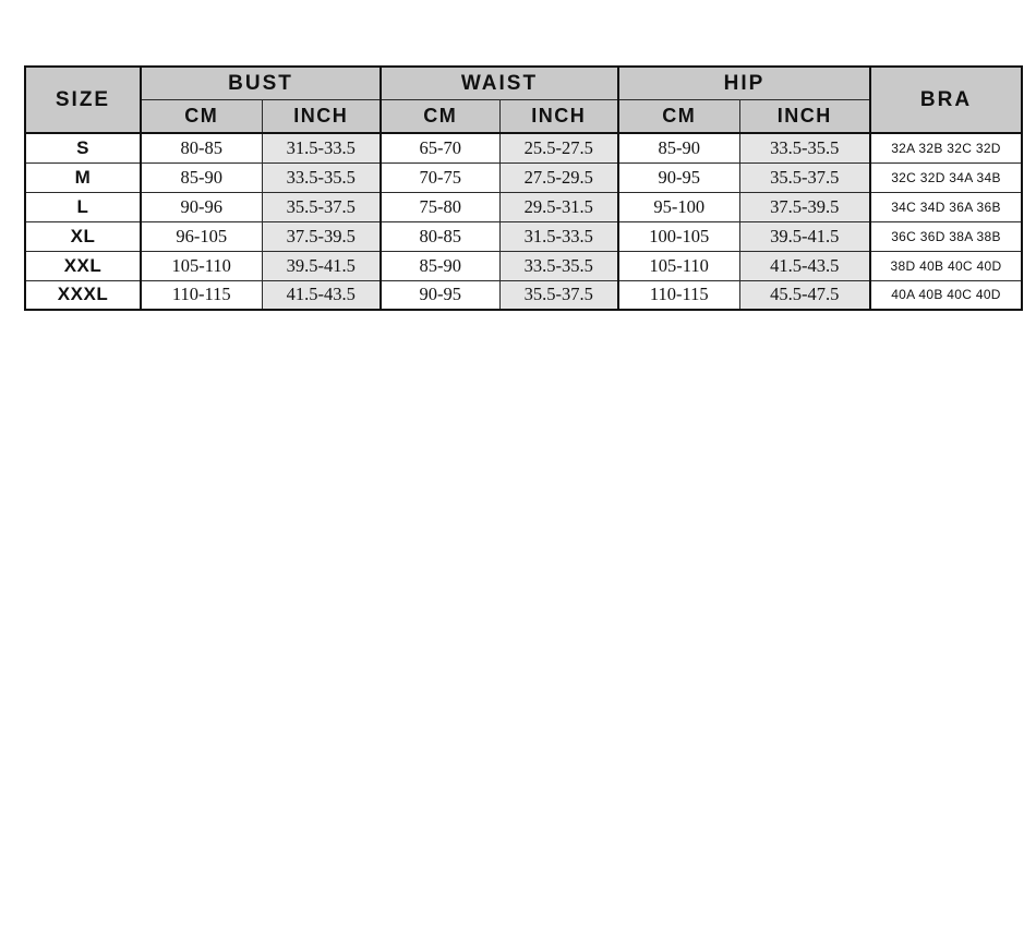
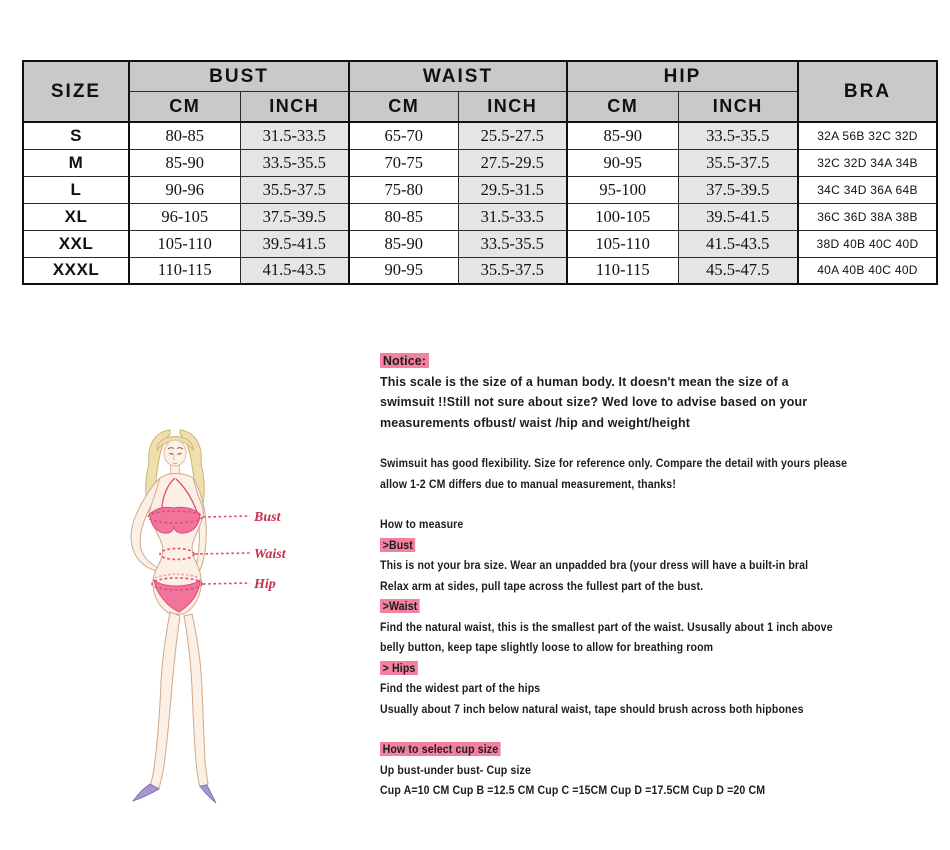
  SIZE	BUST	WAIST	HIP	BRA
  CM	INCH	CM	INCH	CM	INCH
- S	80-85	31.5-33.5	65-70	25.5-27.5	85-90	33.5-35.5	32A 32B 32C 32D
+ S	80-85	31.5-33.5	65-70	25.5-27.5	85-90	33.5-35.5	32A 56B 32C 32D
  M	85-90	33.5-35.5	70-75	27.5-29.5	90-95	35.5-37.5	32C 32D 34A 34B
- L	90-96	35.5-37.5	75-80	29.5-31.5	95-100	37.5-39.5	34C 34D 36A 36B
+ L	90-96	35.5-37.5	75-80	29.5-31.5	95-100	37.5-39.5	34C 34D 36A 64B
  XL	96-105	37.5-39.5	80-85	31.5-33.5	100-105	39.5-41.5	36C 36D 38A 38B
  XXL	105-110	39.5-41.5	85-90	33.5-35.5	105-110	41.5-43.5	38D 40B 40C 40D
  XXXL	110-115	41.5-43.5	90-95	35.5-37.5	110-115	45.5-47.5	40A 40B 40C 40D
+ Bust
+ Waist
+ Hip
+ Notice:
+ This scale is the size of a human body. It doesn't mean the size of a
+ swimsuit !!Still not sure about size? Wed love to advise based on your
+ measurements ofbust/ waist /hip and weight/height
+ Swimsuit has good flexibility. Size for reference only. Compare the detail with yours please
+ allow 1-2 CM differs due to manual measurement, thanks!
+ How to measure
+ >Bust
+ This is not your bra size. Wear an unpadded bra (your dress will have a built-in bral
+ Relax arm at sides, pull tape across the fullest part of the bust.
+ >Waist
+ Find the natural waist, this is the smallest part of the waist. Ususally about 1 inch above
+ belly button, keep tape slightly loose to allow for breathing room
+ > Hips
+ Find the widest part of the hips
+ Usually about 7 inch below natural waist, tape should brush across both hipbones
+ How to select cup size
+ Up bust-under bust- Cup size
+ Cup A=10 CM Cup B =12.5 CM Cup C =15CM Cup D =17.5CM Cup D =20 CM
